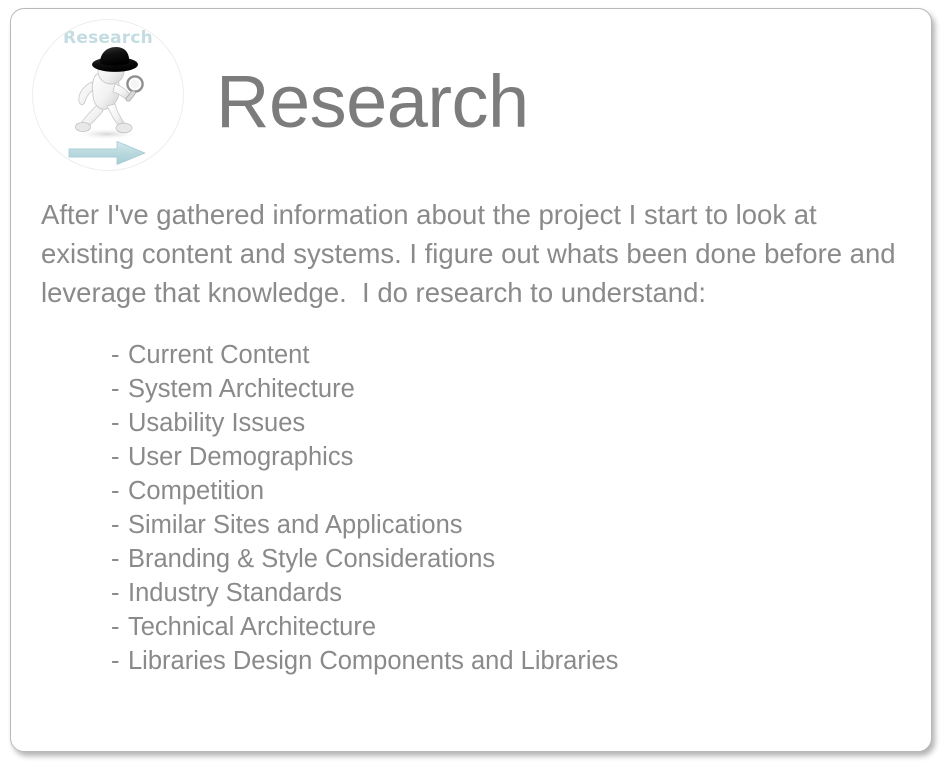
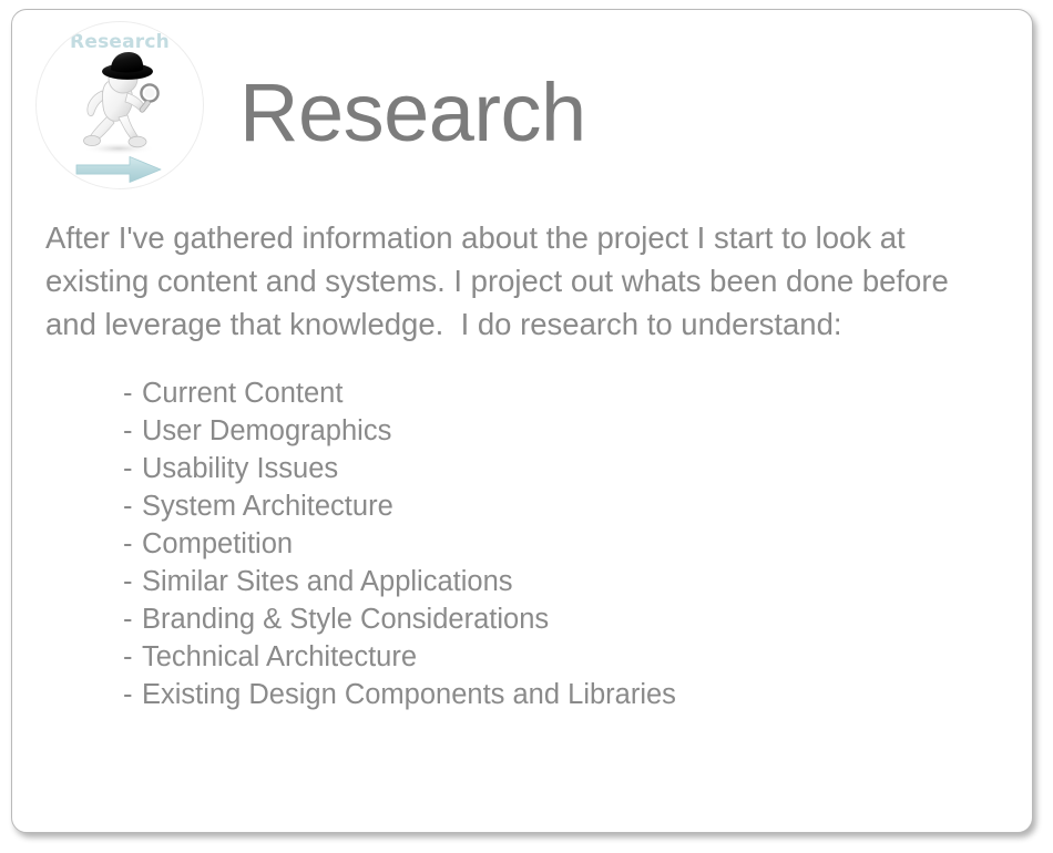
  Research
  Research
- After I've gathered information about the project I start to look at existing content and systems. I figure out whats been done before and leverage that knowledge. I do research to understand:
+ After I've gathered information about the project I start to look at existing content and systems. I project out whats been done before and leverage that knowledge. I do research to understand:
  - Current Content
- - System Architecture
+ - User Demographics
  - Usability Issues
- - User Demographics
+ - System Architecture
  - Competition
  - Similar Sites and Applications
  - Branding & Style Considerations
- - Industry Standards
  - Technical Architecture
- - Libraries Design Components and Libraries
+ - Existing Design Components and Libraries
